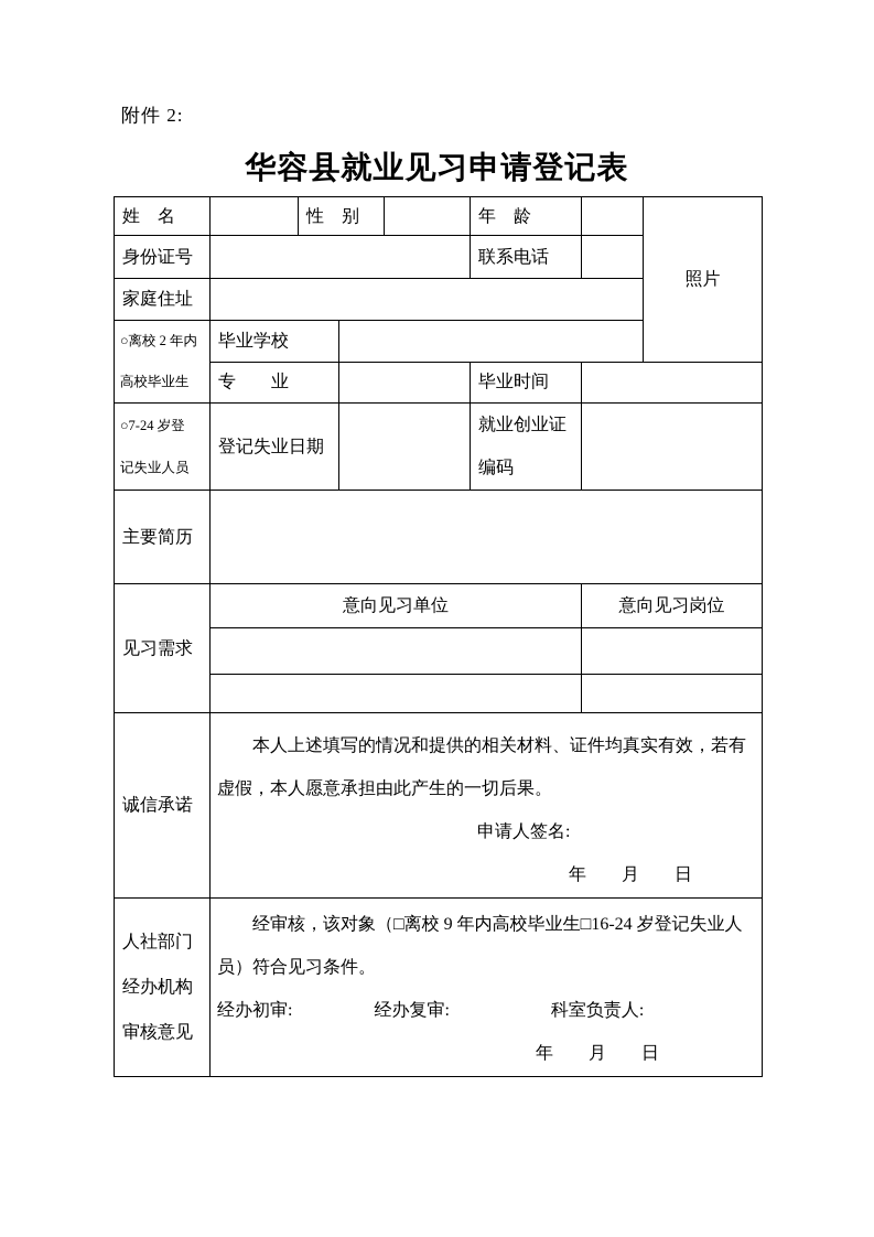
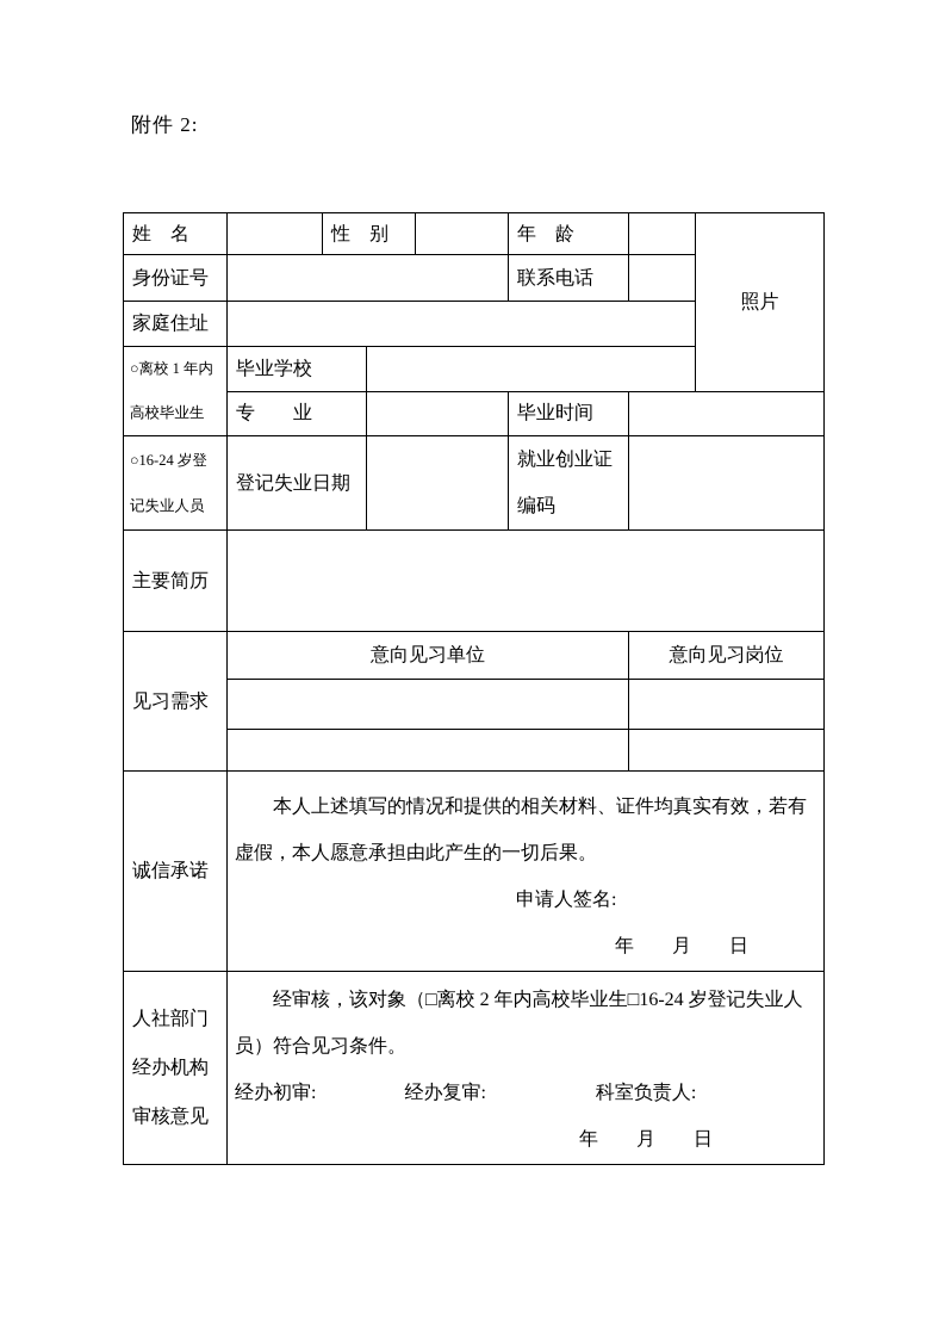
  附件 2:
- 华容县就业见习申请登记表
  姓 名		性 别		年 龄		照片
  身份证号		联系电话
  家庭住址
- ○离校 2 年内 高校毕业生	毕业学校
+ ○离校 1 年内 高校毕业生	毕业学校
  专 业		毕业时间
- ○7-24 岁登 记失业人员	登记失业日期		就业创业证 编码
+ ○16-24 岁登 记失业人员	登记失业日期		就业创业证 编码
  主要简历
  见习需求	意向见习单位	意向见习岗位
  诚信承诺	本人上述填写的情况和提供的相关材料、证件均真实有效，若有 虚假，本人愿意承担由此产生的一切后果。 申请人签名: 年 月 日
- 人社部门 经办机构 审核意见	经审核，该对象（□离校 9 年内高校毕业生□16-24 岁登记失业人 员）符合见习条件。 经办初审: 经办复审: 科室负责人: 年 月 日
+ 人社部门 经办机构 审核意见	经审核，该对象（□离校 2 年内高校毕业生□16-24 岁登记失业人 员）符合见习条件。 经办初审: 经办复审: 科室负责人: 年 月 日
